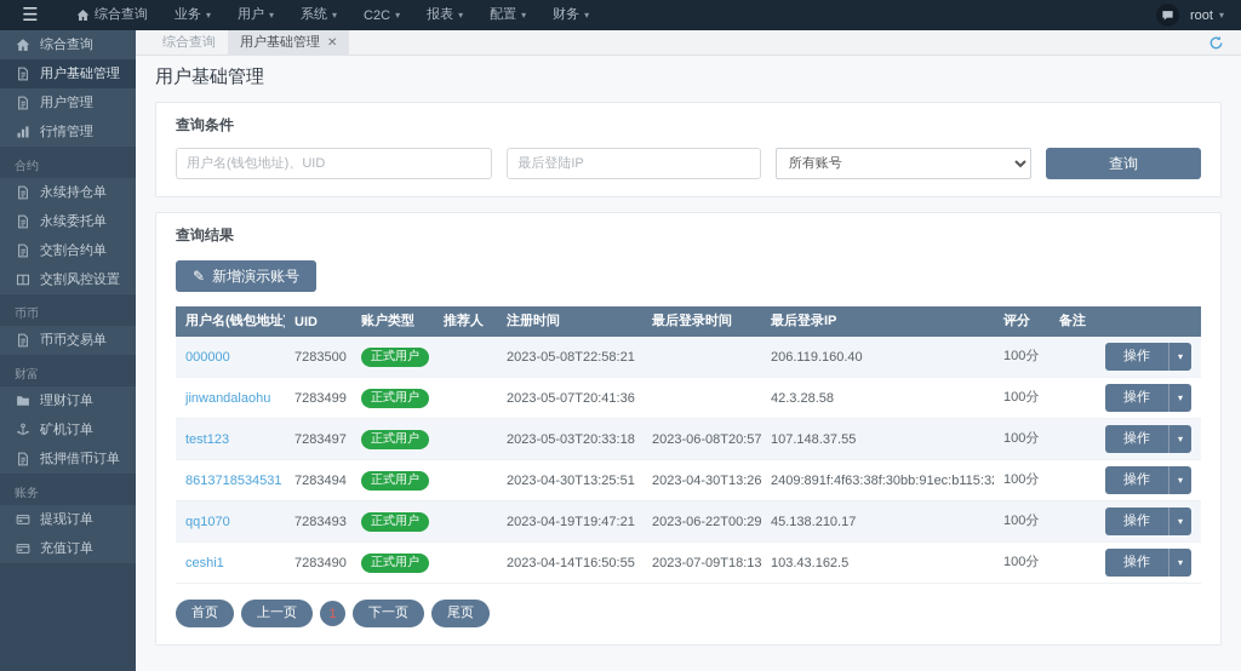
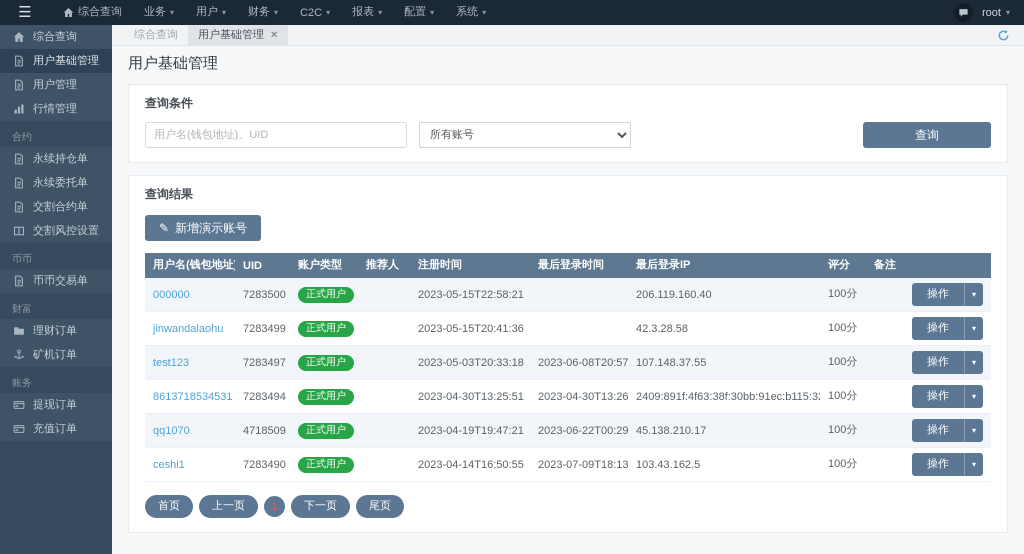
  ☰
  综合查询
  业务
  ▾
  用户
  ▾
- 系统
+ 财务
  ▾
  C2C
  ▾
  报表
  ▾
  配置
  ▾
- 财务
+ 系统
  ▾
  root
  ▾
  综合查询
  用户基础管理
  用户管理
  行情管理
  合约
  永续持仓单
  永续委托单
  交割合约单
  交割风控设置
  币币
  币币交易单
  财富
  理财订单
  矿机订单
- 抵押借币订单
  账务
  提现订单
  充值订单
  综合查询
  用户基础管理
  ✕
  用户基础管理
  查询条件
  用户名(钱包地址)、UID
- 最后登陆IP
  所有账号
  查询
  查询结果
  ✎
  新增演示账号
  用户名(钱包地址	UID	账户类型	推荐人	注册时间	最后登录时间	最后登录IP	评分	备注
- 000000	7283500	正式用户		2023-05-08T22:58:21		206.119.160.40	100分		操作 ▾
+ 000000	7283500	正式用户		2023-05-15T22:58:21		206.119.160.40	100分		操作 ▾
- jinwandalaohu	7283499	正式用户		2023-05-07T20:41:36		42.3.28.58	100分		操作 ▾
+ jinwandalaohu	7283499	正式用户		2023-05-15T20:41:36		42.3.28.58	100分		操作 ▾
  test123	7283497	正式用户		2023-05-03T20:33:18	2023-06-08T20:57	107.148.37.55	100分		操作 ▾
  8613718534531	7283494	正式用户		2023-04-30T13:25:51	2023-04-30T13:26	2409:891f:4f63:38f:30bb:91ec:b115:3	100分		操作 ▾
- qq1070	7283493	正式用户		2023-04-19T19:47:21	2023-06-22T00:29	45.138.210.17	100分		操作 ▾
+ qq1070	4718509	正式用户		2023-04-19T19:47:21	2023-06-22T00:29	45.138.210.17	100分		操作 ▾
  ceshi1	7283490	正式用户		2023-04-14T16:50:55	2023-07-09T18:13	103.43.162.5	100分		操作 ▾
  首页
  上一页
  1
  下一页
  尾页
